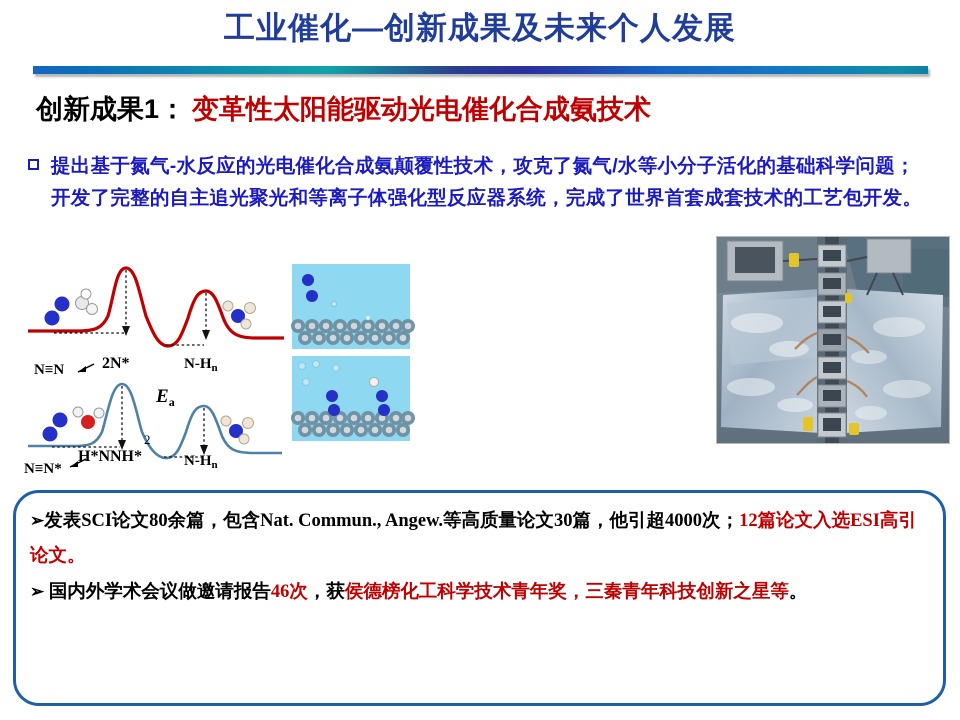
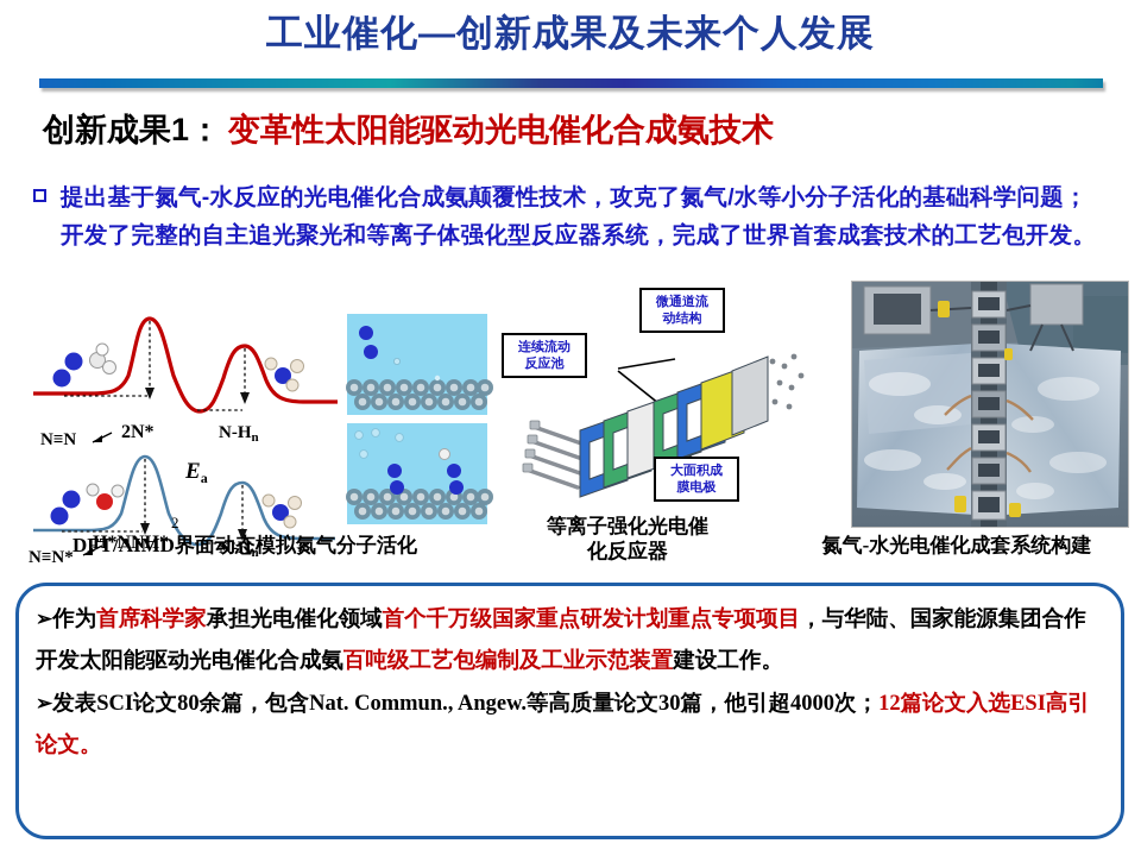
  工业催化—创新成果及未来个人发展
  创新成果1： 变革性太阳能驱动光电催化合成氨技术
  提出基于氮气-水反应的光电催化合成氨颠覆性技术，攻克了氮气/水等小分子活化的基础科学问题；开发了完整的自主追光聚光和等离子体强化型反应器系统，完成了世界首套成套技术的工艺包开发。
  N≡N
  2N*
  N-Hn
  Ea
  2
  N≡N*
  H*NNH*
  N-Hn
+ 微通道流
+ 动结构
+ 连续流动
+ 反应池
+ 大面积成
+ 膜电极
+ DFT/AIMD界面动态模拟氮气分子活化
+ 等离子强化光电催
+ 化反应器
+ 氮气-水光电催化成套系统构建
+ ➢作为首席科学家承担光电催化领域首个千万级国家重点研发计划重点专项项目，与华陆、国家能源集团合作开发太阳能驱动光电催化合成氨百吨级工艺包编制及工业示范装置建设工作。
  ➢发表SCI论文80余篇，包含Nat. Commun., Angew.等高质量论文30篇，他引超4000次；12篇论文入选ESI高引论文。
- ➢ 国内外学术会议做邀请报告46次，获侯德榜化工科学技术青年奖，三秦青年科技创新之星等。
